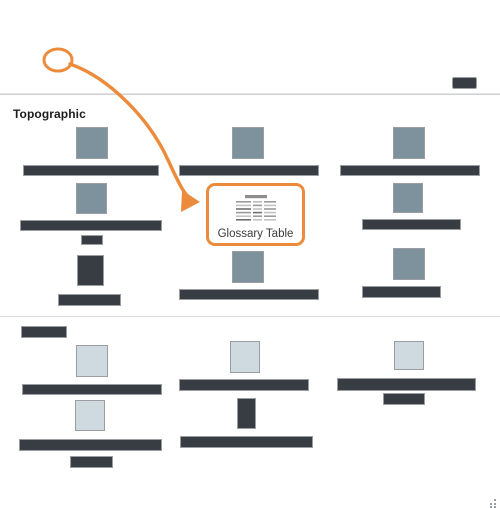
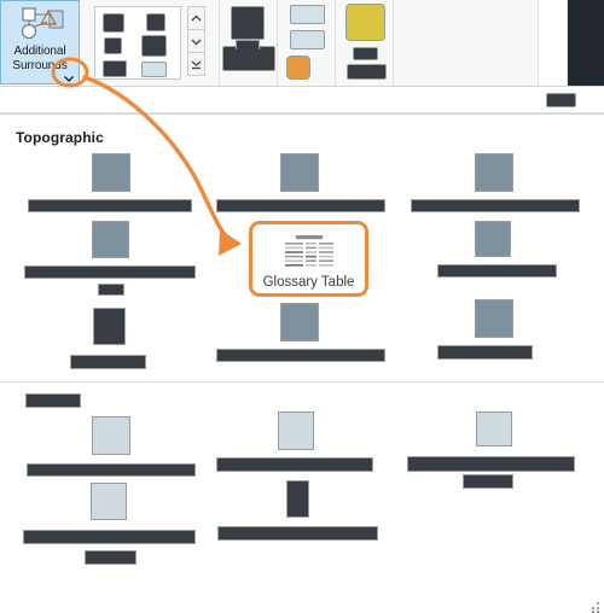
+ Additional
+ Surrounds
  Topographic
  Glossary Table
